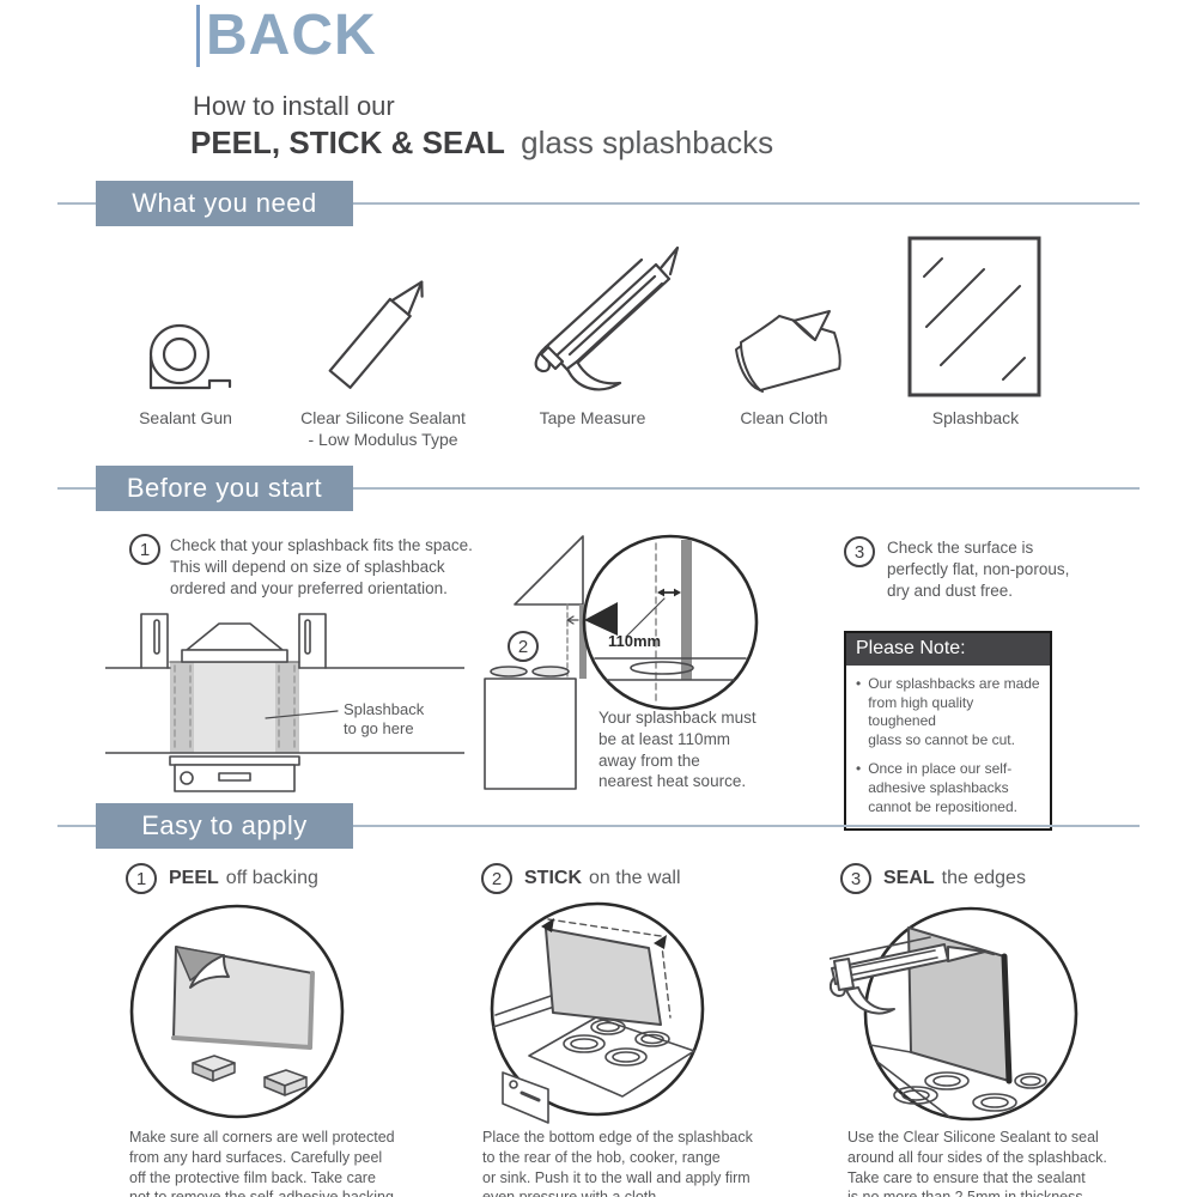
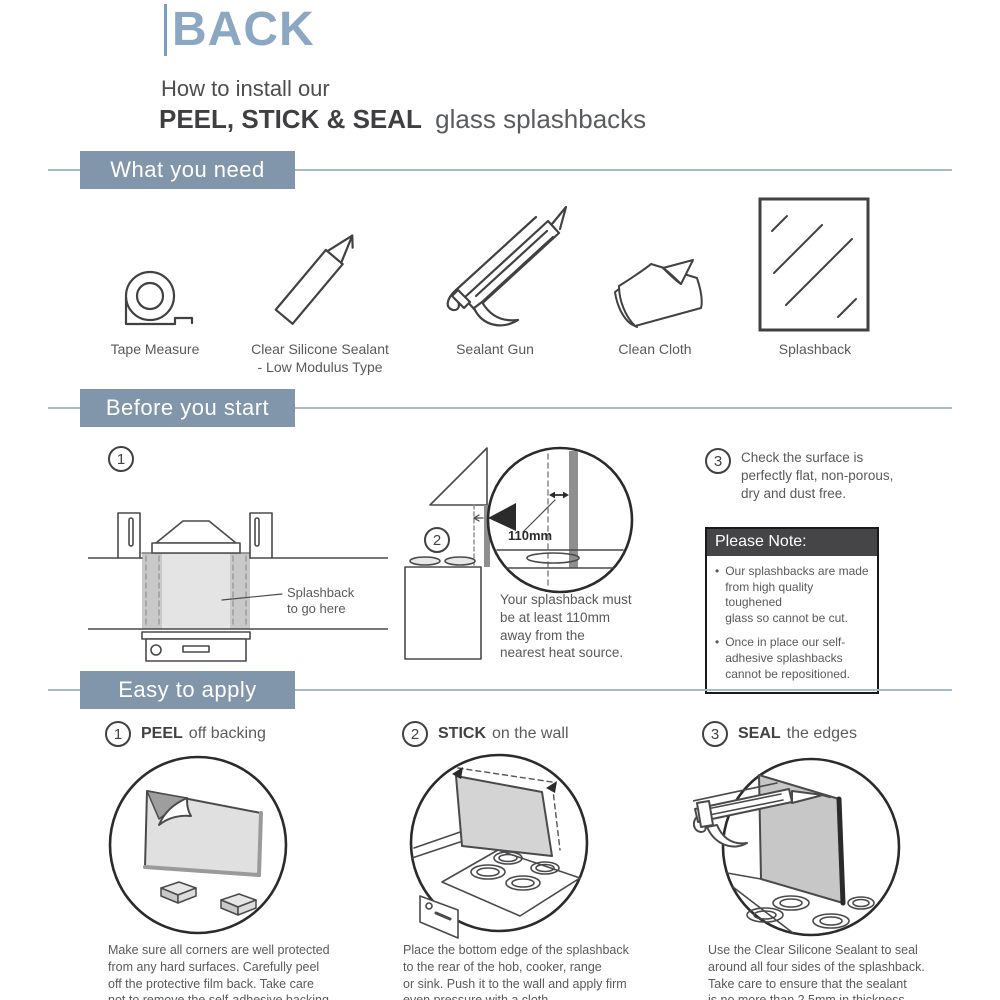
  BACK
  How to install our
  PEEL, STICK & SEAL glass splashbacks
  What you need
- Sealant Gun
+ Tape Measure
  Clear Silicone Sealant
  - Low Modulus Type
- Tape Measure
+ Sealant Gun
  Clean Cloth
  Splashback
  Before you start
  1
- Check that your splashback fits the space.
- This will depend on size of splashback
- ordered and your preferred orientation.
  Splashback
  to go here
  2
  110mm
  Your splashback must
  be at least 110mm
  away from the
  nearest heat source.
  3
  Check the surface is
  perfectly flat, non-porous,
  dry and dust free.
  Please Note:
  Our splashbacks are made
  from high quality toughened
  glass so cannot be cut.
  Once in place our self-
  adhesive splashbacks
  cannot be repositioned.
  Easy to apply
  1
  PEEL
  off backing
  2
  STICK
  on the wall
  3
  SEAL
  the edges
  Make sure all corners are well protected
  from any hard surfaces. Carefully peel
  off the protective film back. Take care
  Place the bottom edge of the splashback
  to the rear of the hob, cooker, range
  or sink. Push it to the wall and apply firm
  Use the Clear Silicone Sealant to seal
  around all four sides of the splashback.
  Take care to ensure that the sealant
